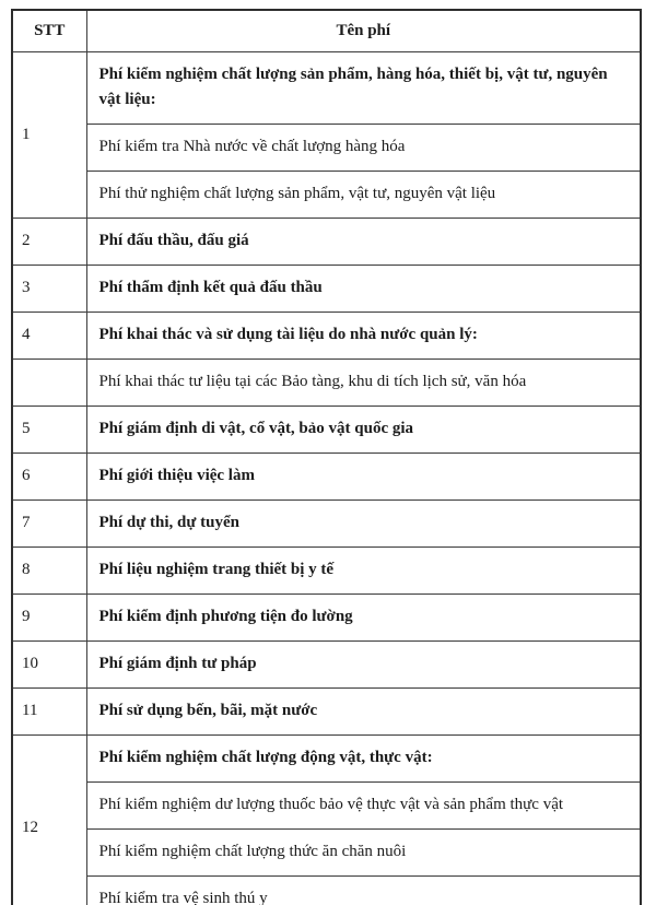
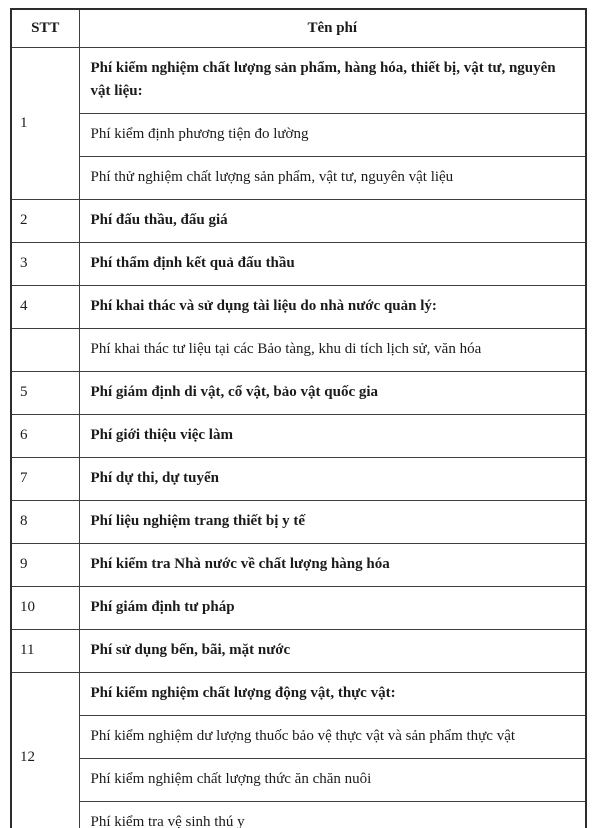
  STT	Tên phí
  1	Phí kiểm nghiệm chất lượng sản phẩm, hàng hóa, thiết bị, vật tư, nguyên vật liệu:
- Phí kiểm tra Nhà nước về chất lượng hàng hóa
+ Phí kiểm định phương tiện đo lường
  Phí thử nghiệm chất lượng sản phẩm, vật tư, nguyên vật liệu
  2	Phí đấu thầu, đấu giá
  3	Phí thẩm định kết quả đấu thầu
  4	Phí khai thác và sử dụng tài liệu do nhà nước quản lý:
  	Phí khai thác tư liệu tại các Bảo tàng, khu di tích lịch sử, văn hóa
  5	Phí giám định di vật, cổ vật, bảo vật quốc gia
  6	Phí giới thiệu việc làm
  7	Phí dự thi, dự tuyển
  8	Phí liệu nghiệm trang thiết bị y tế
- 9	Phí kiểm định phương tiện đo lường
+ 9	Phí kiểm tra Nhà nước về chất lượng hàng hóa
  10	Phí giám định tư pháp
  11	Phí sử dụng bến, bãi, mặt nước
  12	Phí kiểm nghiệm chất lượng động vật, thực vật:
  Phí kiểm nghiệm dư lượng thuốc bảo vệ thực vật và sản phẩm thực vật
  Phí kiểm nghiệm chất lượng thức ăn chăn nuôi
  Phí kiểm tra vệ sinh thú y
